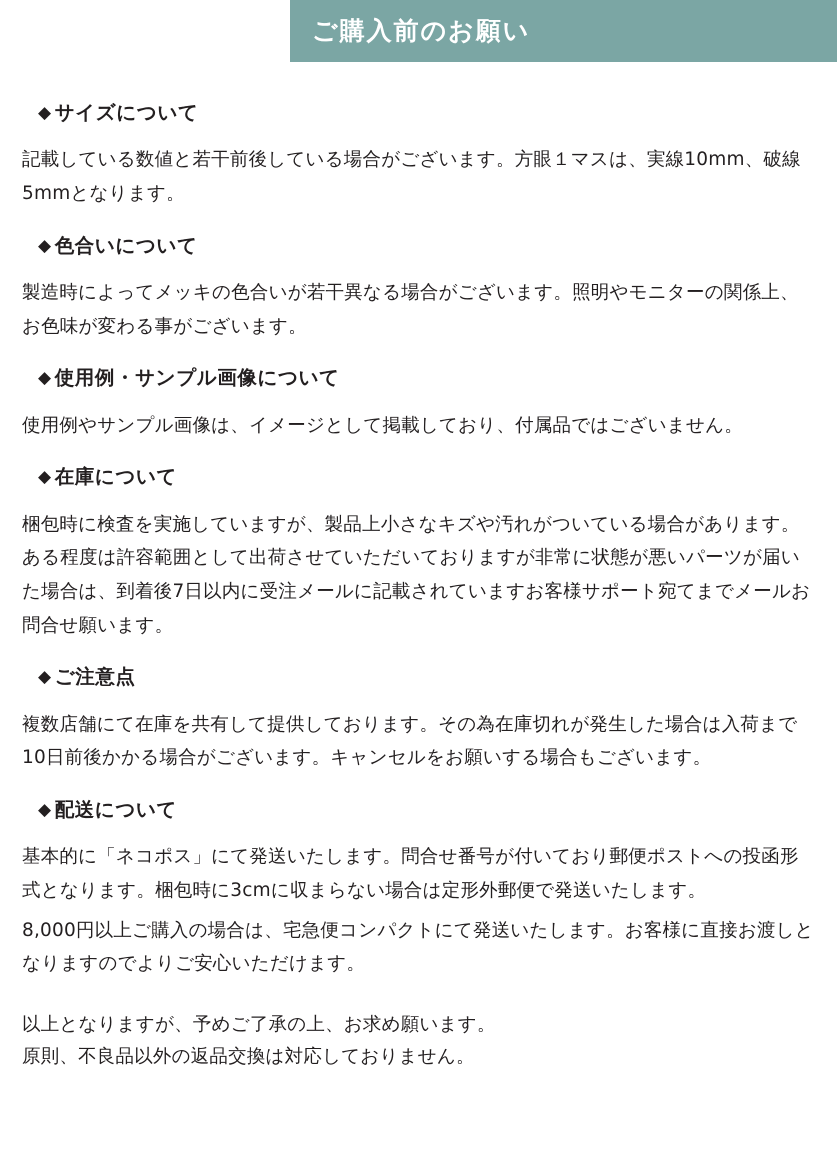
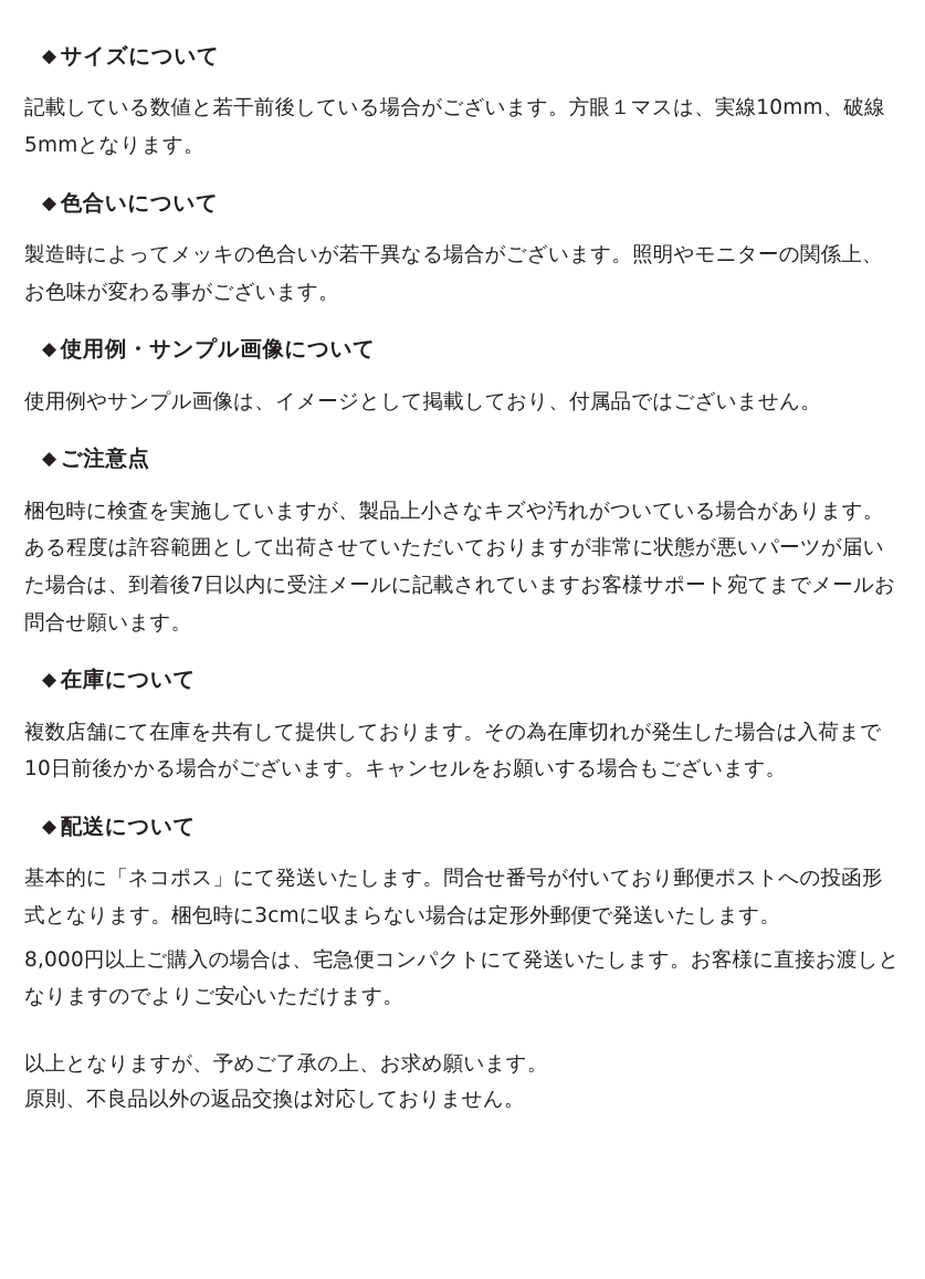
- ご購入前のお願い
  ◆ サイズについて
  記載している数値と若干前後している場合がございます。方眼１マスは、実線10mm、破線5mmとなります。
  ◆ 色合いについて
  製造時によってメッキの色合いが若干異なる場合がございます。照明やモニターの関係上、お色味が変わる事がございます。
  ◆ 使用例・サンプル画像について
  使用例やサンプル画像は、イメージとして掲載しており、付属品ではございません。
- ◆ 在庫について
+ ◆ ご注意点
  梱包時に検査を実施していますが、製品上小さなキズや汚れがついている場合があります。ある程度は許容範囲として出荷させていただいておりますが非常に状態が悪いパーツが届いた場合は、到着後7日以内に受注メールに記載されていますお客様サポート宛てまでメールお問合せ願います。
- ◆ ご注意点
+ ◆ 在庫について
  複数店舗にて在庫を共有して提供しております。その為在庫切れが発生した場合は入荷まで10日前後かかる場合がございます。キャンセルをお願いする場合もございます。
  ◆ 配送について
  基本的に「ネコポス」にて発送いたします。問合せ番号が付いており郵便ポストへの投函形式となります。梱包時に3cmに収まらない場合は定形外郵便で発送いたします。
  8,000円以上ご購入の場合は、宅急便コンパクトにて発送いたします。お客様に直接お渡しとなりますのでよりご安心いただけます。
  以上となりますが、予めご了承の上、お求め願います。
  原則、不良品以外の返品交換は対応しておりません。
